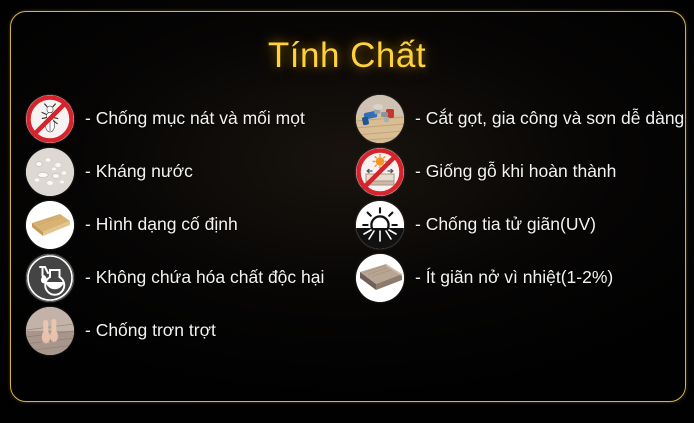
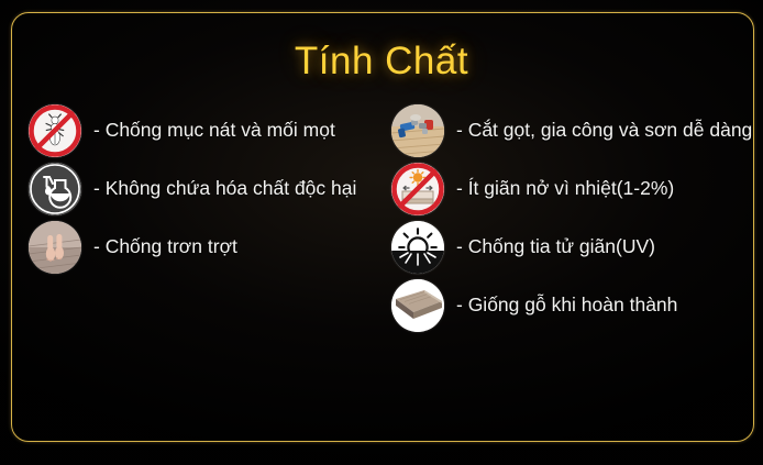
  Tính Chất
  - Chống mục nát và mối mọt
- - Kháng nước
- - Hình dạng cố định
  - Không chứa hóa chất độc hại
  - Chống trơn trợt
  - Cắt gọt, gia công và sơn dễ dàng
- - Giống gỗ khi hoàn thành
+ - Ít giãn nở vì nhiệt(1-2%)
  - Chống tia tử giãn(UV)
- - Ít giãn nở vì nhiệt(1-2%)
+ - Giống gỗ khi hoàn thành
